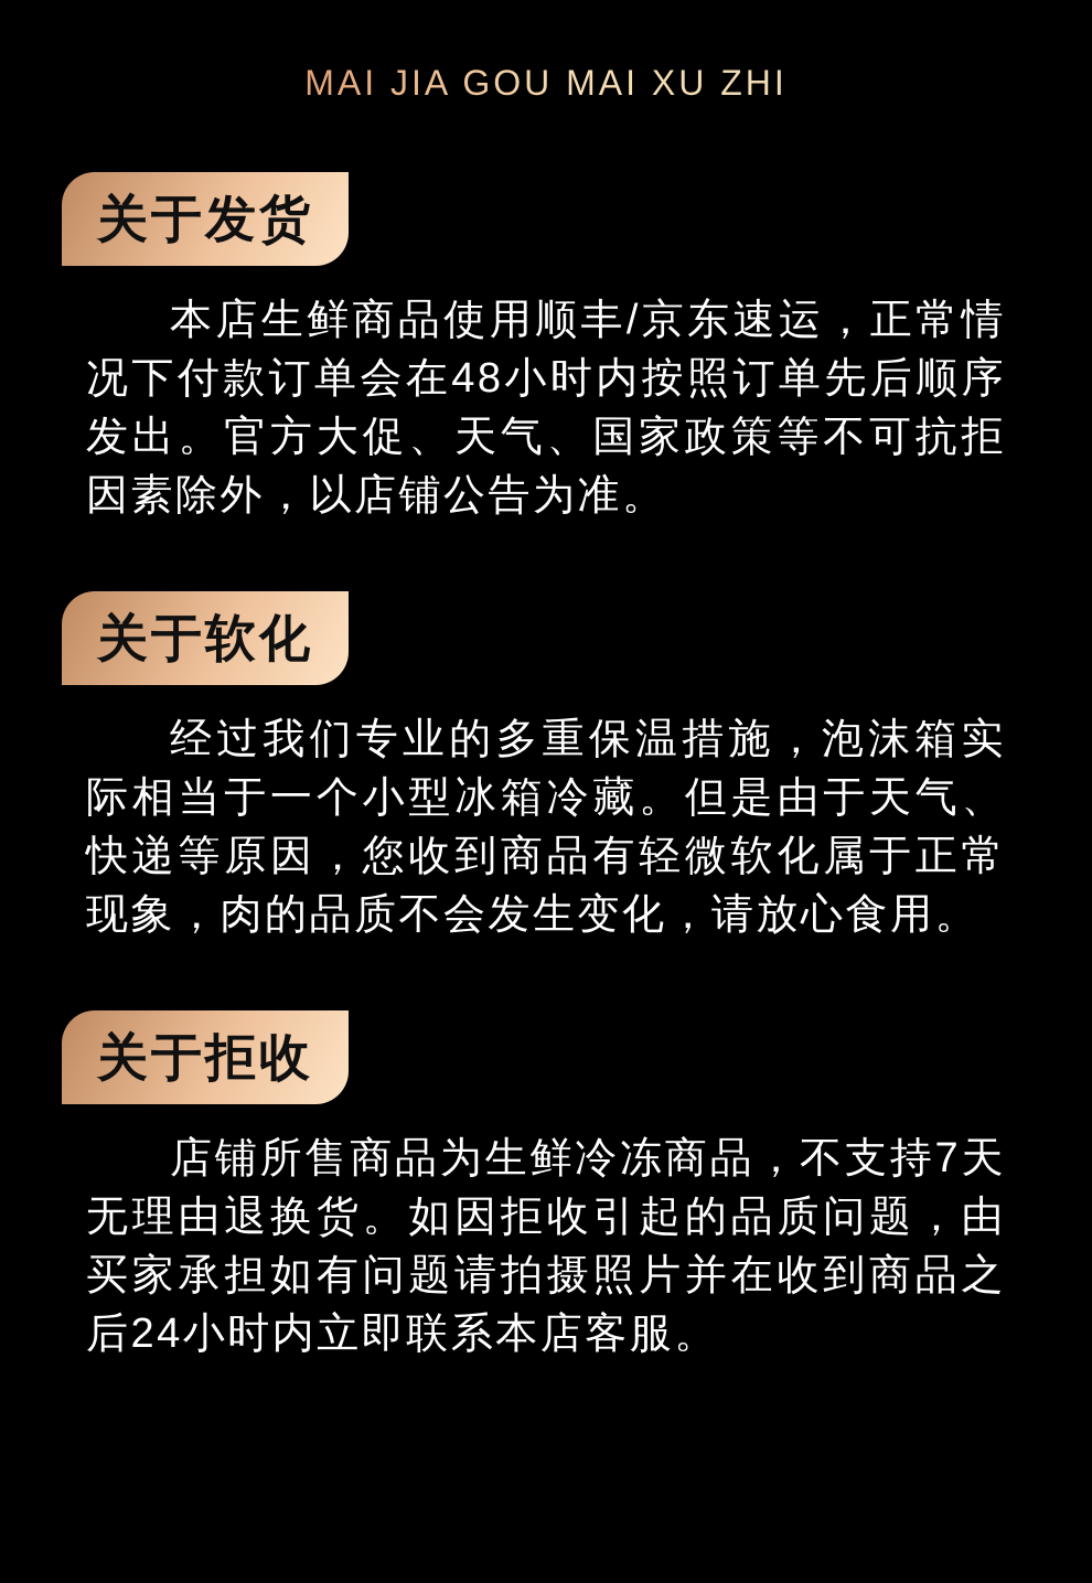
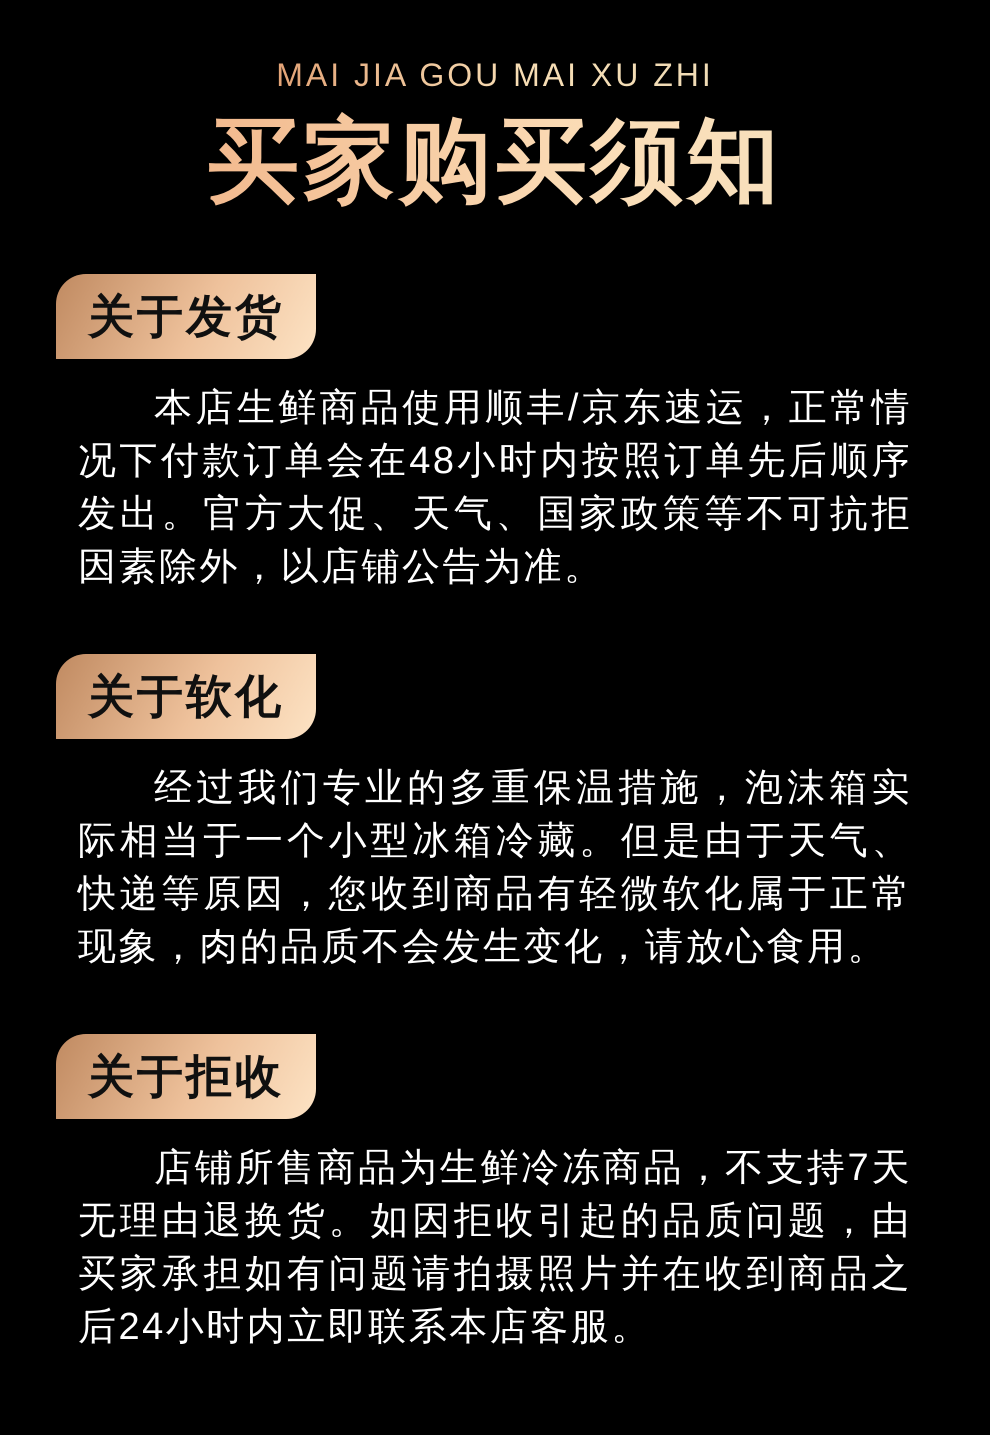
  MAI JIA GOU MAI XU ZHI
+ 买家购买须知
  关于发货
  本店生鲜商品使用顺丰/京东速运，正常情况下付款订单会在48小时内按照订单先后顺序发出。官方大促、天气、国家政策等不可抗拒因素除外，以店铺公告为准。
  关于软化
  经过我们专业的多重保温措施，泡沫箱实际相当于一个小型冰箱冷藏。但是由于天气、快递等原因，您收到商品有轻微软化属于正常现象，肉的品质不会发生变化，请放心食用。
  关于拒收
  店铺所售商品为生鲜冷冻商品，不支持7天无理由退换货。如因拒收引起的品质问题，由买家承担如有问题请拍摄照片并在收到商品之后24小时内立即联系本店客服。
